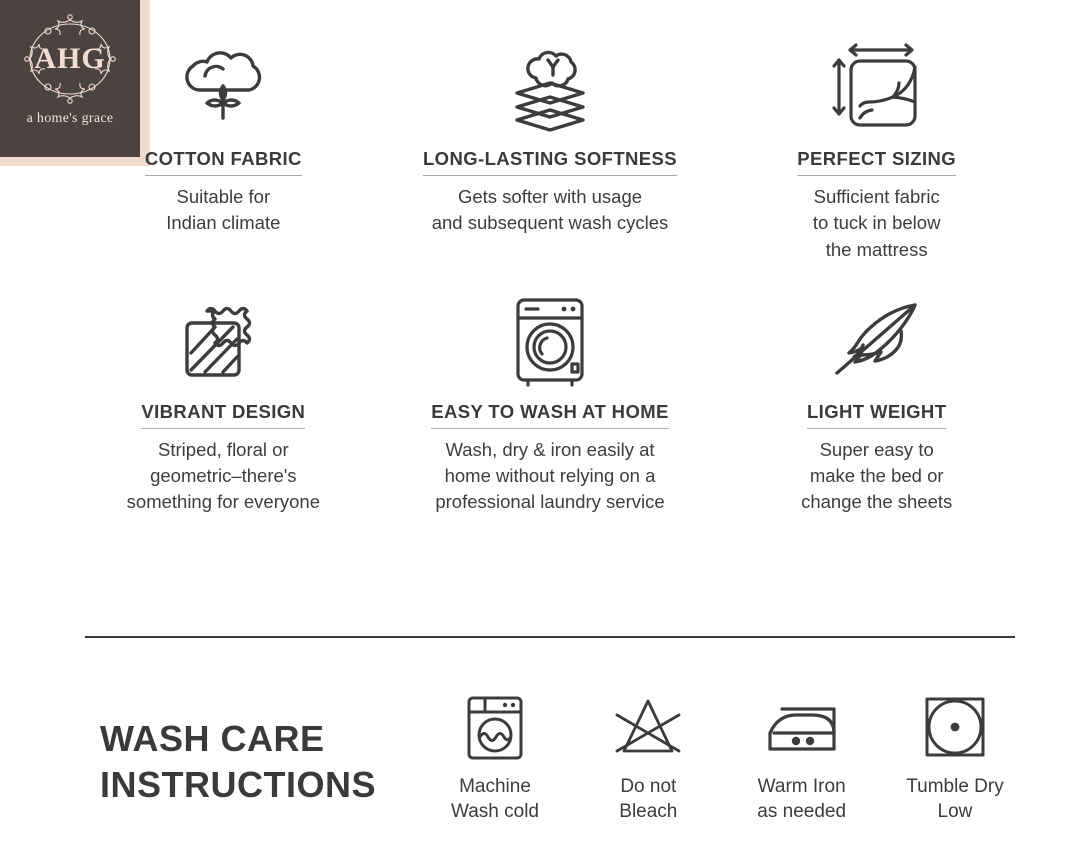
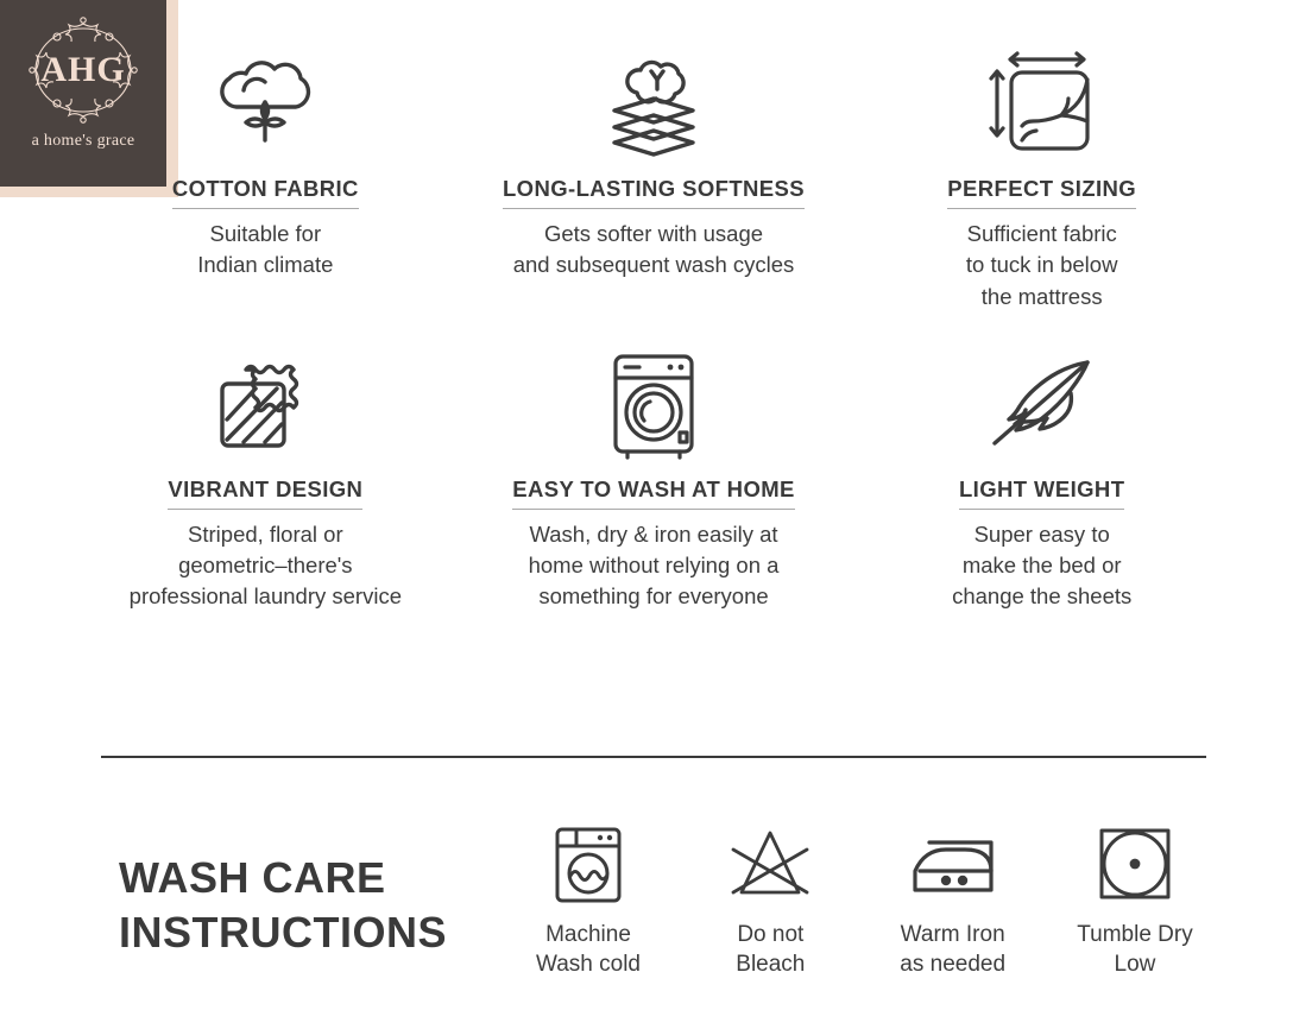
  AHG
  a home's grace
  COTTON FABRIC
  Suitable for
  Indian climate
  LONG-LASTING SOFTNESS
  Gets softer with usage
  and subsequent wash cycles
  PERFECT SIZING
  Sufficient fabric
  to tuck in below
  the mattress
  VIBRANT DESIGN
  Striped, floral or
  geometric–there's
- something for everyone
+ professional laundry service
  EASY TO WASH AT HOME
  Wash, dry & iron easily at
  home without relying on a
- professional laundry service
+ something for everyone
  LIGHT WEIGHT
  Super easy to
  make the bed or
  change the sheets
  WASH CARE
  INSTRUCTIONS
  Machine
  Wash cold
  Do not
  Bleach
  Warm Iron
  as needed
  Tumble Dry
  Low
